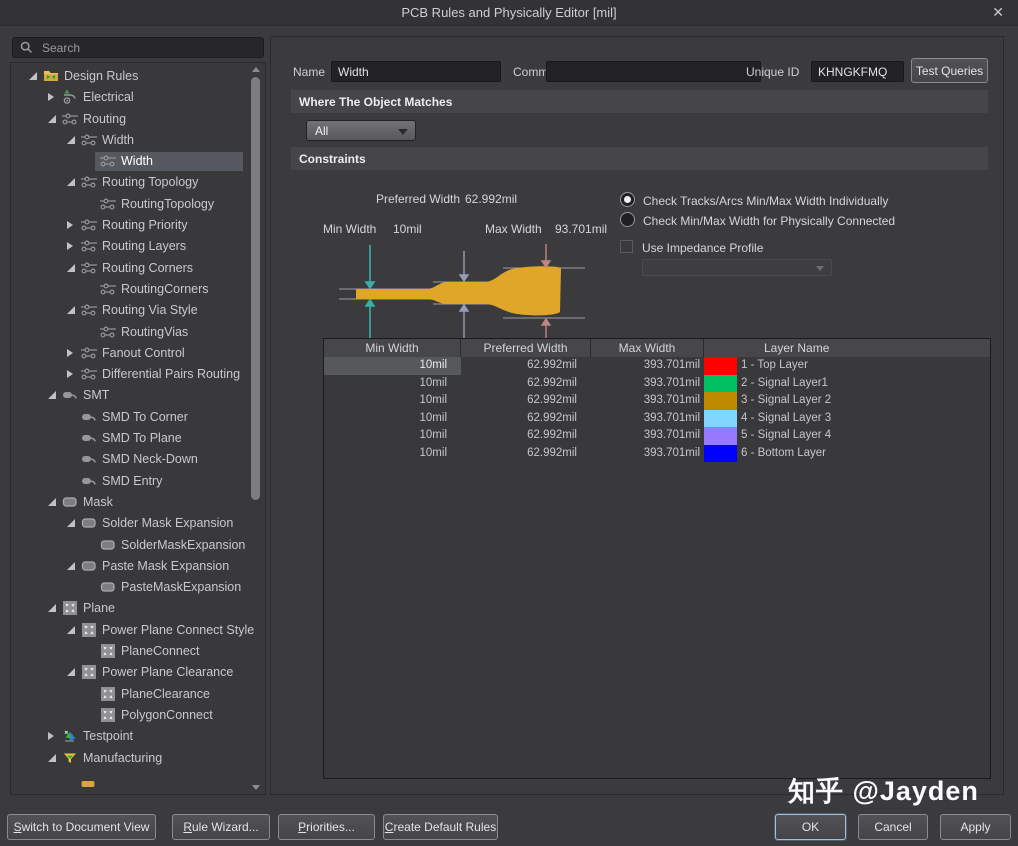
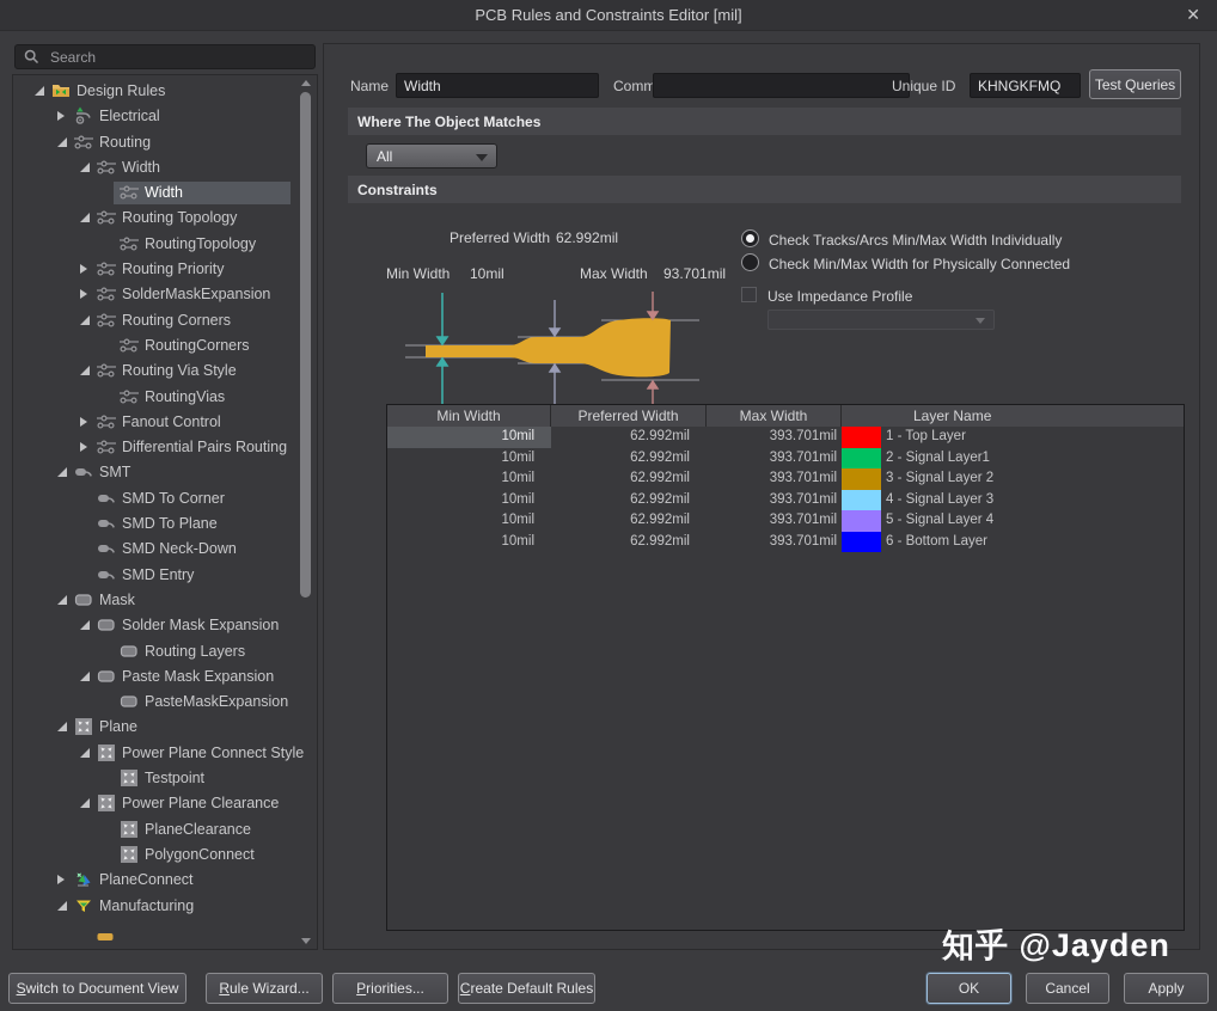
- PCB Rules and Physically Editor [mil]
+ PCB Rules and Constraints Editor [mil]
  ✕
  Search
  Design Rules
  Electrical
  Routing
  Width
  Width
  Routing Topology
  RoutingTopology
  Routing Priority
- Routing Layers
+ SolderMaskExpansion
  Routing Corners
  RoutingCorners
  Routing Via Style
  RoutingVias
  Fanout Control
  Differential Pairs Routing
  SMT
  SMD To Corner
  SMD To Plane
  SMD Neck-Down
  SMD Entry
  Mask
  Solder Mask Expansion
- SolderMaskExpansion
+ Routing Layers
  Paste Mask Expansion
  PasteMaskExpansion
  Plane
  Power Plane Connect Style
- PlaneConnect
+ Testpoint
  Power Plane Clearance
  PlaneClearance
  PolygonConnect
- Testpoint
+ PlaneConnect
  Manufacturing
  Name
  Width
  Unique ID
  KHNGKFMQ
  Test Queries
  Where The Object Matches
  All
  Constraints
  Preferred Width
  62.992mil
  Min Width
  10mil
  Max Width
  93.701mil
  Check Tracks/Arcs Min/Max Width Individually
  Check Min/Max Width for Physically Connected
  Use Impedance Profile
  Min Width
  Preferred Width
  Max Width
  Layer Name
  10mil
  62.992mil
  393.701mil
  1 - Top Layer
  10mil
  62.992mil
  393.701mil
  2 - Signal Layer1
  10mil
  62.992mil
  393.701mil
  3 - Signal Layer 2
  10mil
  62.992mil
  393.701mil
  4 - Signal Layer 3
  10mil
  62.992mil
  393.701mil
  5 - Signal Layer 4
  10mil
  62.992mil
  393.701mil
  6 - Bottom Layer
  知乎 @Jayden
  Switch to Document View
  Rule Wizard...
  Priorities...
  Create Default Rules
  OK
  Cancel
  Apply
